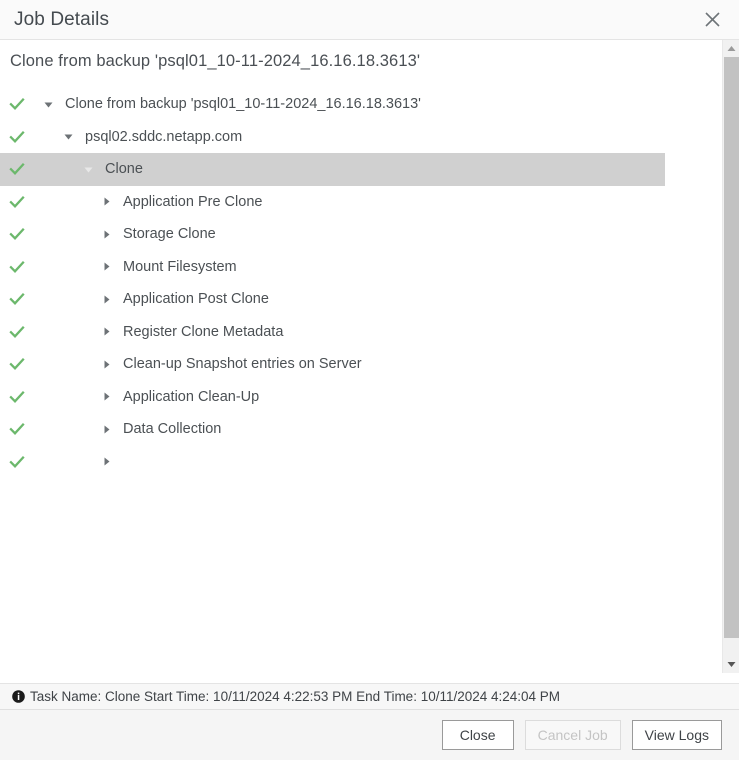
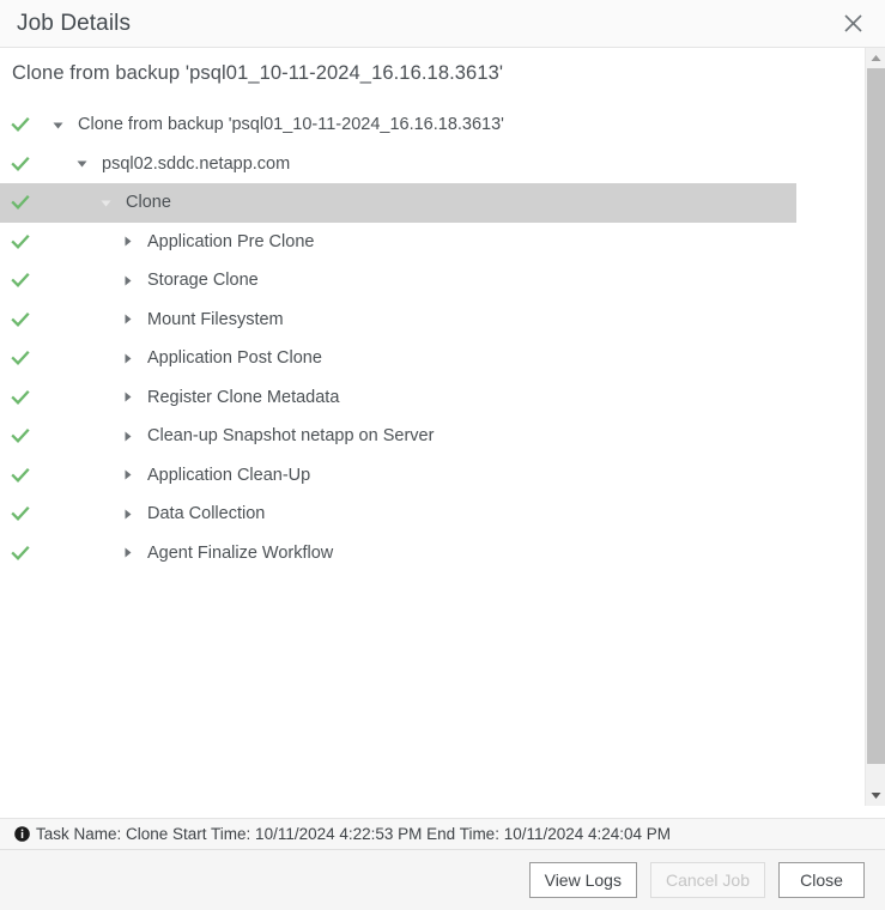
  Job Details
  Clone from backup 'psql01_10-11-2024_16.16.18.3613'
  Clone from backup 'psql01_10-11-2024_16.16.18.3613'
  psql02.sddc.netapp.com
  Clone
  Application Pre Clone
  Storage Clone
  Mount Filesystem
  Application Post Clone
  Register Clone Metadata
- Clean-up Snapshot entries on Server
+ Clean-up Snapshot netapp on Server
  Application Clean-Up
  Data Collection
+ Agent Finalize Workflow
  Task Name: Clone Start Time: 10/11/2024 4:22:53 PM End Time: 10/11/2024 4:24:04 PM
- Close
+ View Logs
  Cancel Job
- View Logs
+ Close
